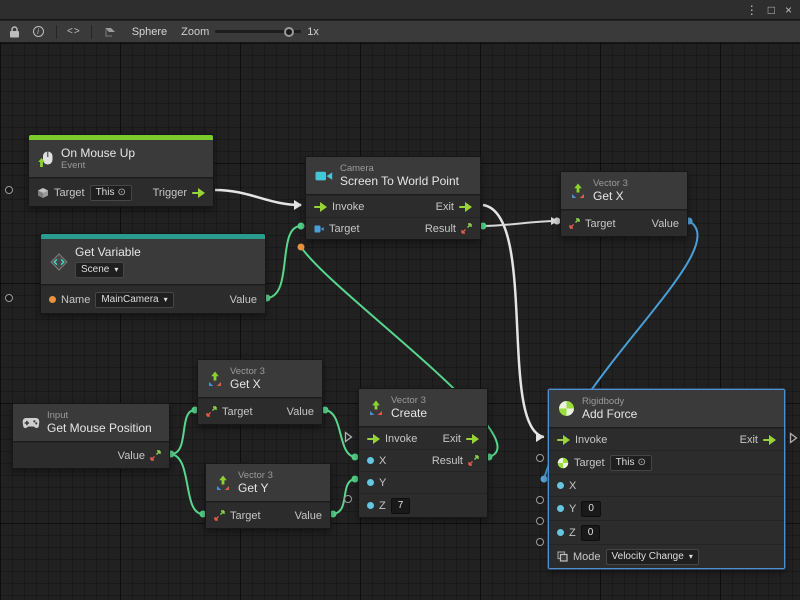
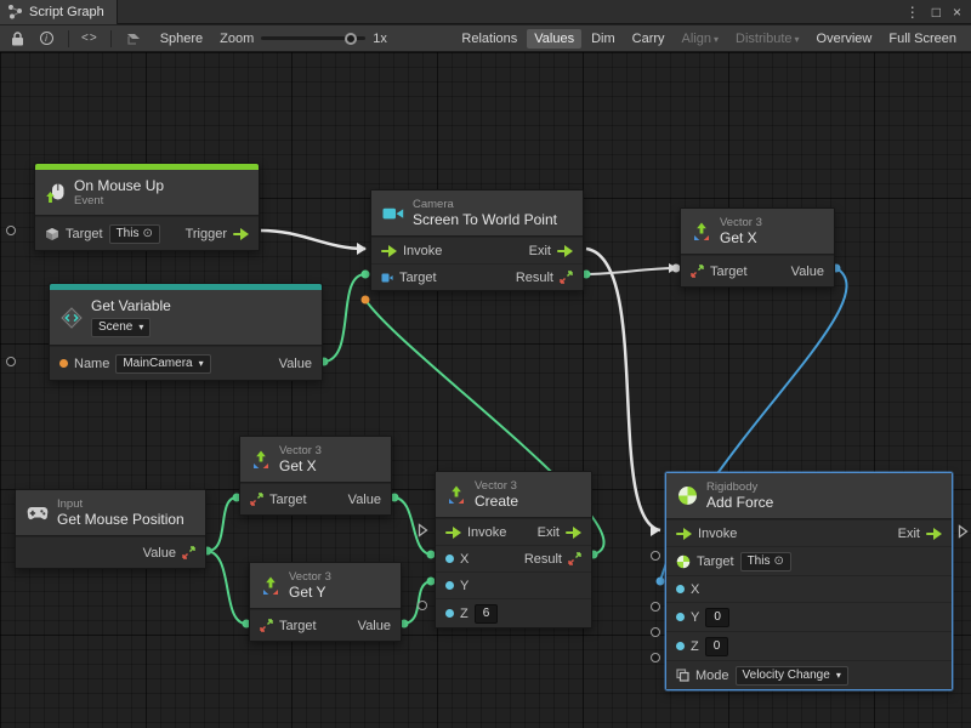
+ Script Graph
  ⋮
  □
  ×
  i
  <>
  Sphere
  Zoom
  1x
+ Relations
+ Values
+ Dim
+ Carry
+ Align ▾
+ Distribute ▾
+ Overview
+ Full Screen
  On Mouse Up
  Event
  Target
  This
  ⊙
  Trigger
  Camera
  Screen To World Point
  Invoke
  Exit
  Target
  Result
  Vector 3
  Get X
  Target
  Value
  Get Variable
  Scene
  ▾
  Name
  MainCamera
  ▾
  Value
  Vector 3
  Get X
  Target
  Value
  Input
  Get Mouse Position
  Value
  Vector 3
  Get Y
  Target
  Value
  Vector 3
  Create
  Invoke
  Exit
  X
  Result
  Y
  Z
- 7
+ 6
  Rigidbody
  Add Force
  Invoke
  Exit
  Target
  This
  ⊙
  X
  Y
  0
  Z
  0
  Mode
  Velocity Change
  ▾
